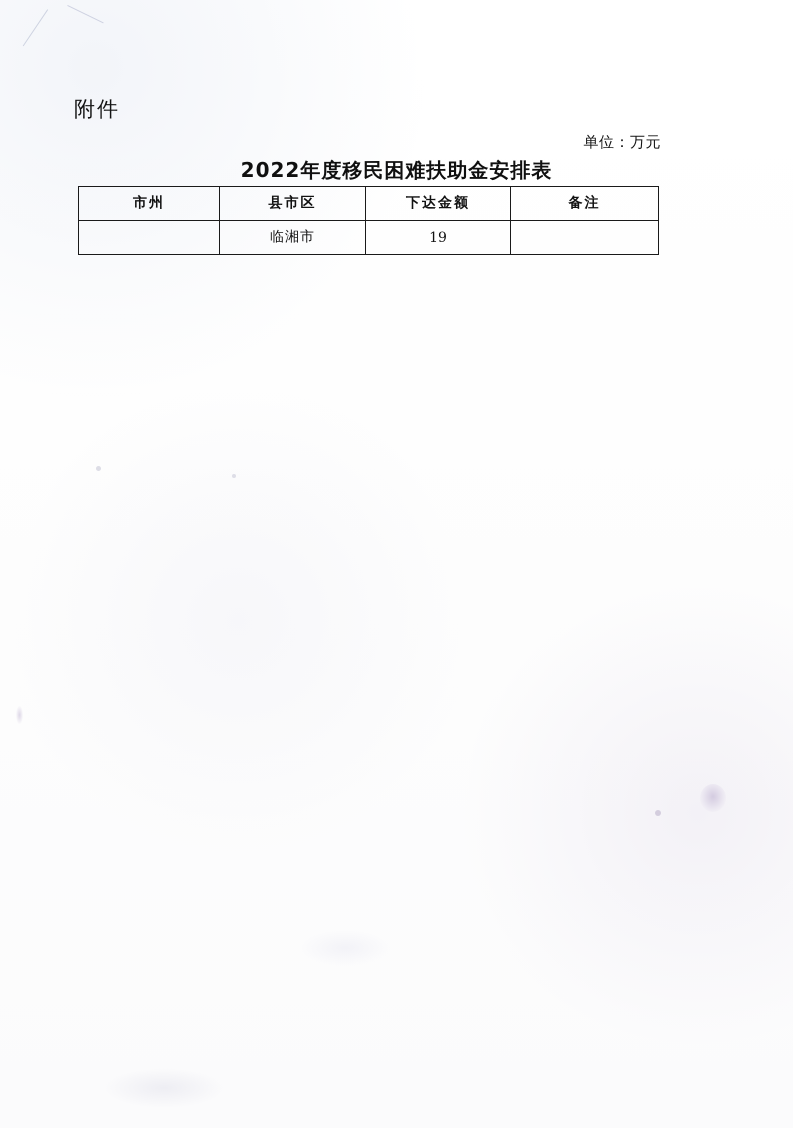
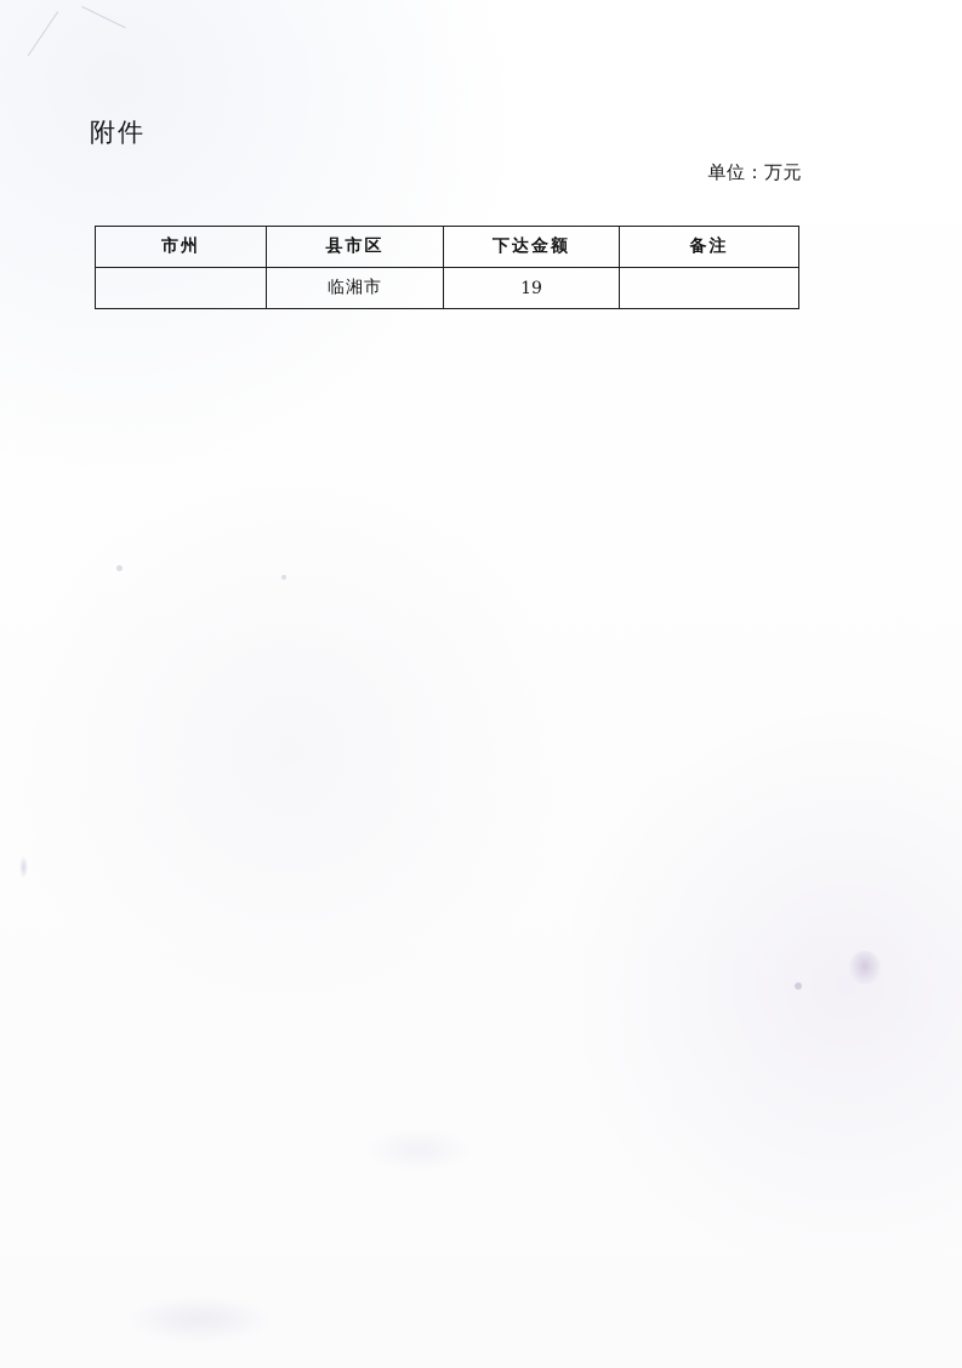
  附件
  单位：万元
- 2022年度移民困难扶助金安排表
  市州	县市区	下达金额	备注
  	临湘市	19
